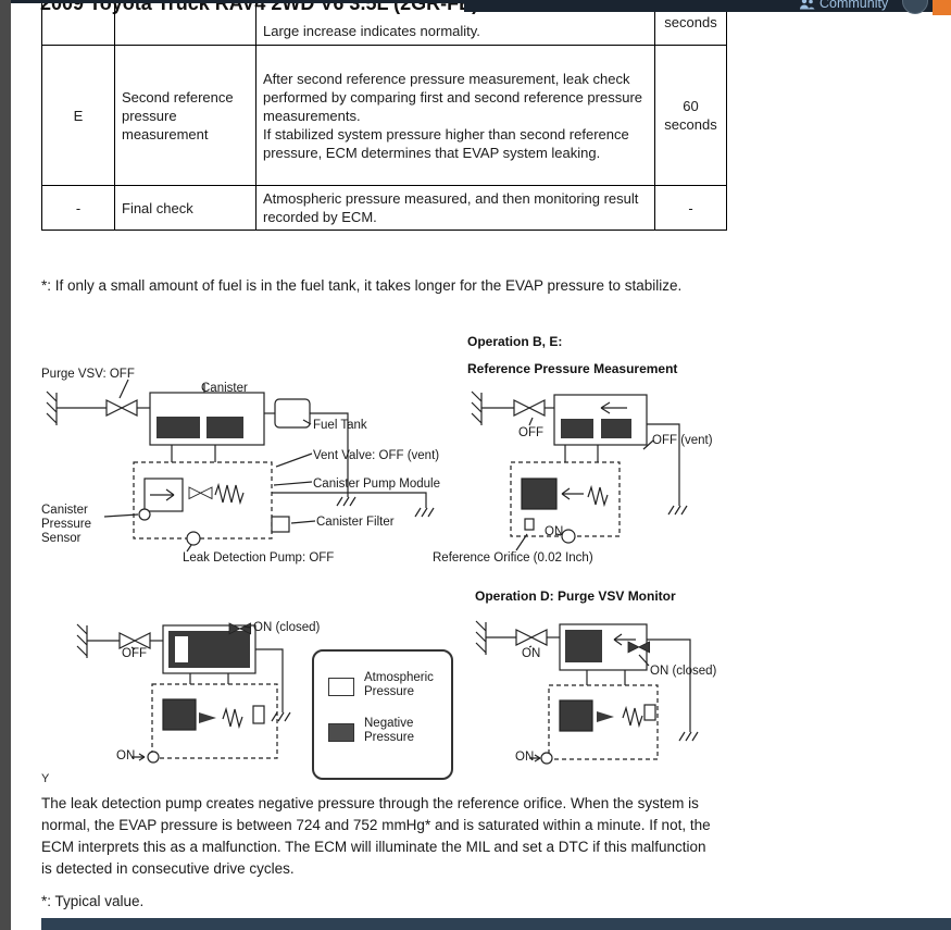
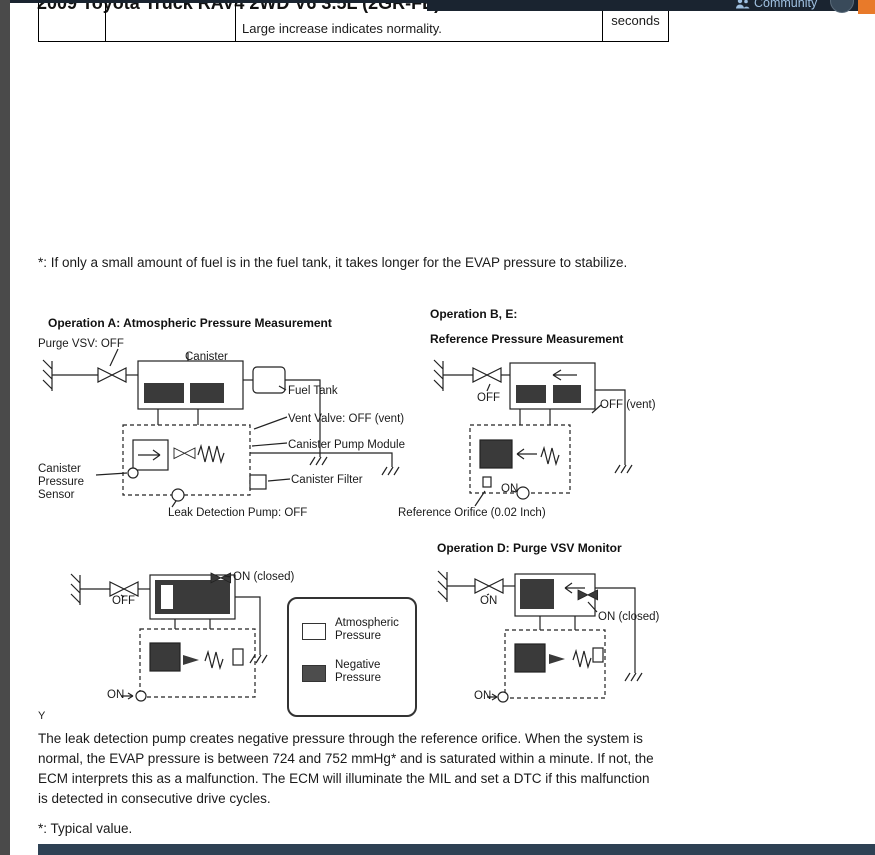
  2009 Toyota Truck RAV4 2WD V6 3.5L (2GR-F
  Community
  		Large increase indicates normality.	seconds
- E	Second reference pressure measurement	After second reference pressure measurement, leak check performed by comparing first and second reference pressure measurements. If stabilized system pressure higher than second reference pressure, ECM determines that EVAP system leaking.	60 seconds
- -	Final check	Atmospheric pressure measured, and then monitoring result recorded by ECM.	-
  *: If only a small amount of fuel is in the fuel tank, it takes longer for the EVAP pressure to stabilize.
+ Operation A: Atmospheric Pressure Measurement
  Operation B, E:
  Reference Pressure Measurement
  Operation D: Purge VSV Monitor
  Purge VSV: OFF
  Canister
  Fuel Tank
  Vent Valve: OFF (vent)
  Canister Pump Module
  Canister Filter
  Canister Pressure Sensor
  Leak Detection Pump: OFF
  OFF
  OFF (vent)
  ON
  Reference Orifice (0.02 Inch)
  ON (closed)
  OFF
  ON
  Atmospheric Pressure
  Negative Pressure
  ON
  ON (closed)
  ON
  Y
  The leak detection pump creates negative pressure through the reference orifice. When the system is normal, the EVAP pressure is between 724 and 752 mmHg* and is saturated within a minute. If not, the ECM interprets this as a malfunction. The ECM will illuminate the MIL and set a DTC if this malfunction is detected in consecutive drive cycles.
  *: Typical value.
